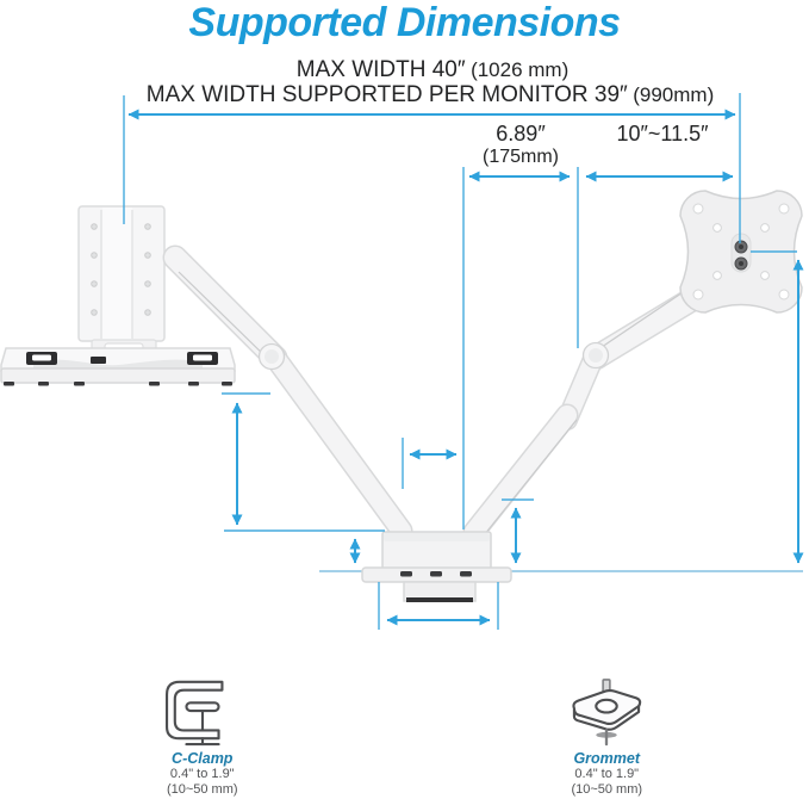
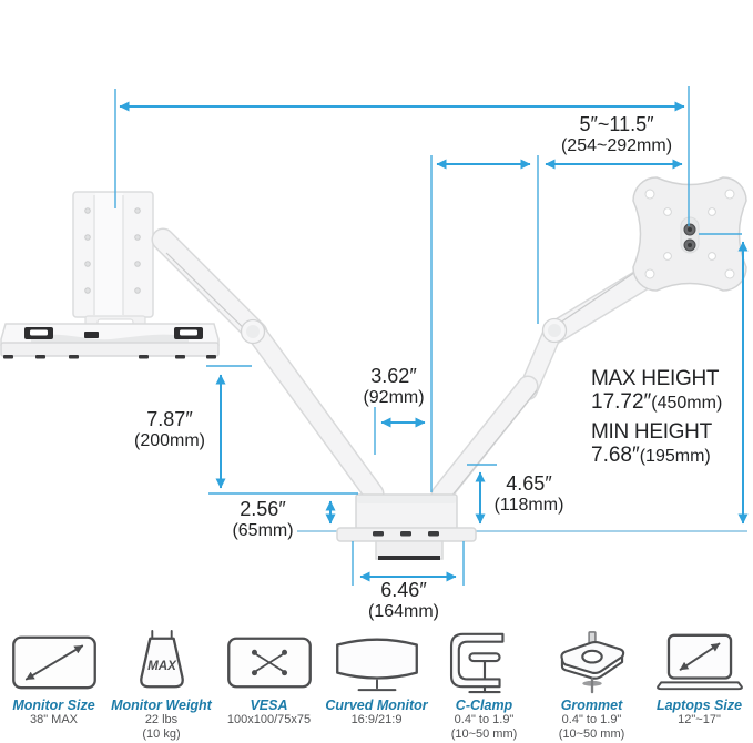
- Supported Dimensions
- MAX WIDTH 40″ (1026 mm)
- MAX WIDTH SUPPORTED PER MONITOR 39″ (990mm)
- 6.89″
- (175mm)
- 10″~11.5″
+ 5″~11.5″
+ (254~292mm)
+ 3.62″
+ (92mm)
+ 7.87″
+ (200mm)
+ 2.56″
+ (65mm)
+ 4.65″
+ (118mm)
+ 6.46″
+ (164mm)
+ MAX HEIGHT
+ 17.72″(450mm)
+ MIN HEIGHT
+ 7.68″(195mm)
+ Monitor Size
+ 38" MAX
+ MAX
+ Monitor Weight
+ 22 lbs
+ (10 kg)
+ VESA
+ 100x100/75x75
+ Curved Monitor
+ 16:9/21:9
  C-Clamp
  0.4" to 1.9"
  (10~50 mm)
  Grommet
  0.4" to 1.9"
  (10~50 mm)
+ Laptops Size
+ 12"~17"
